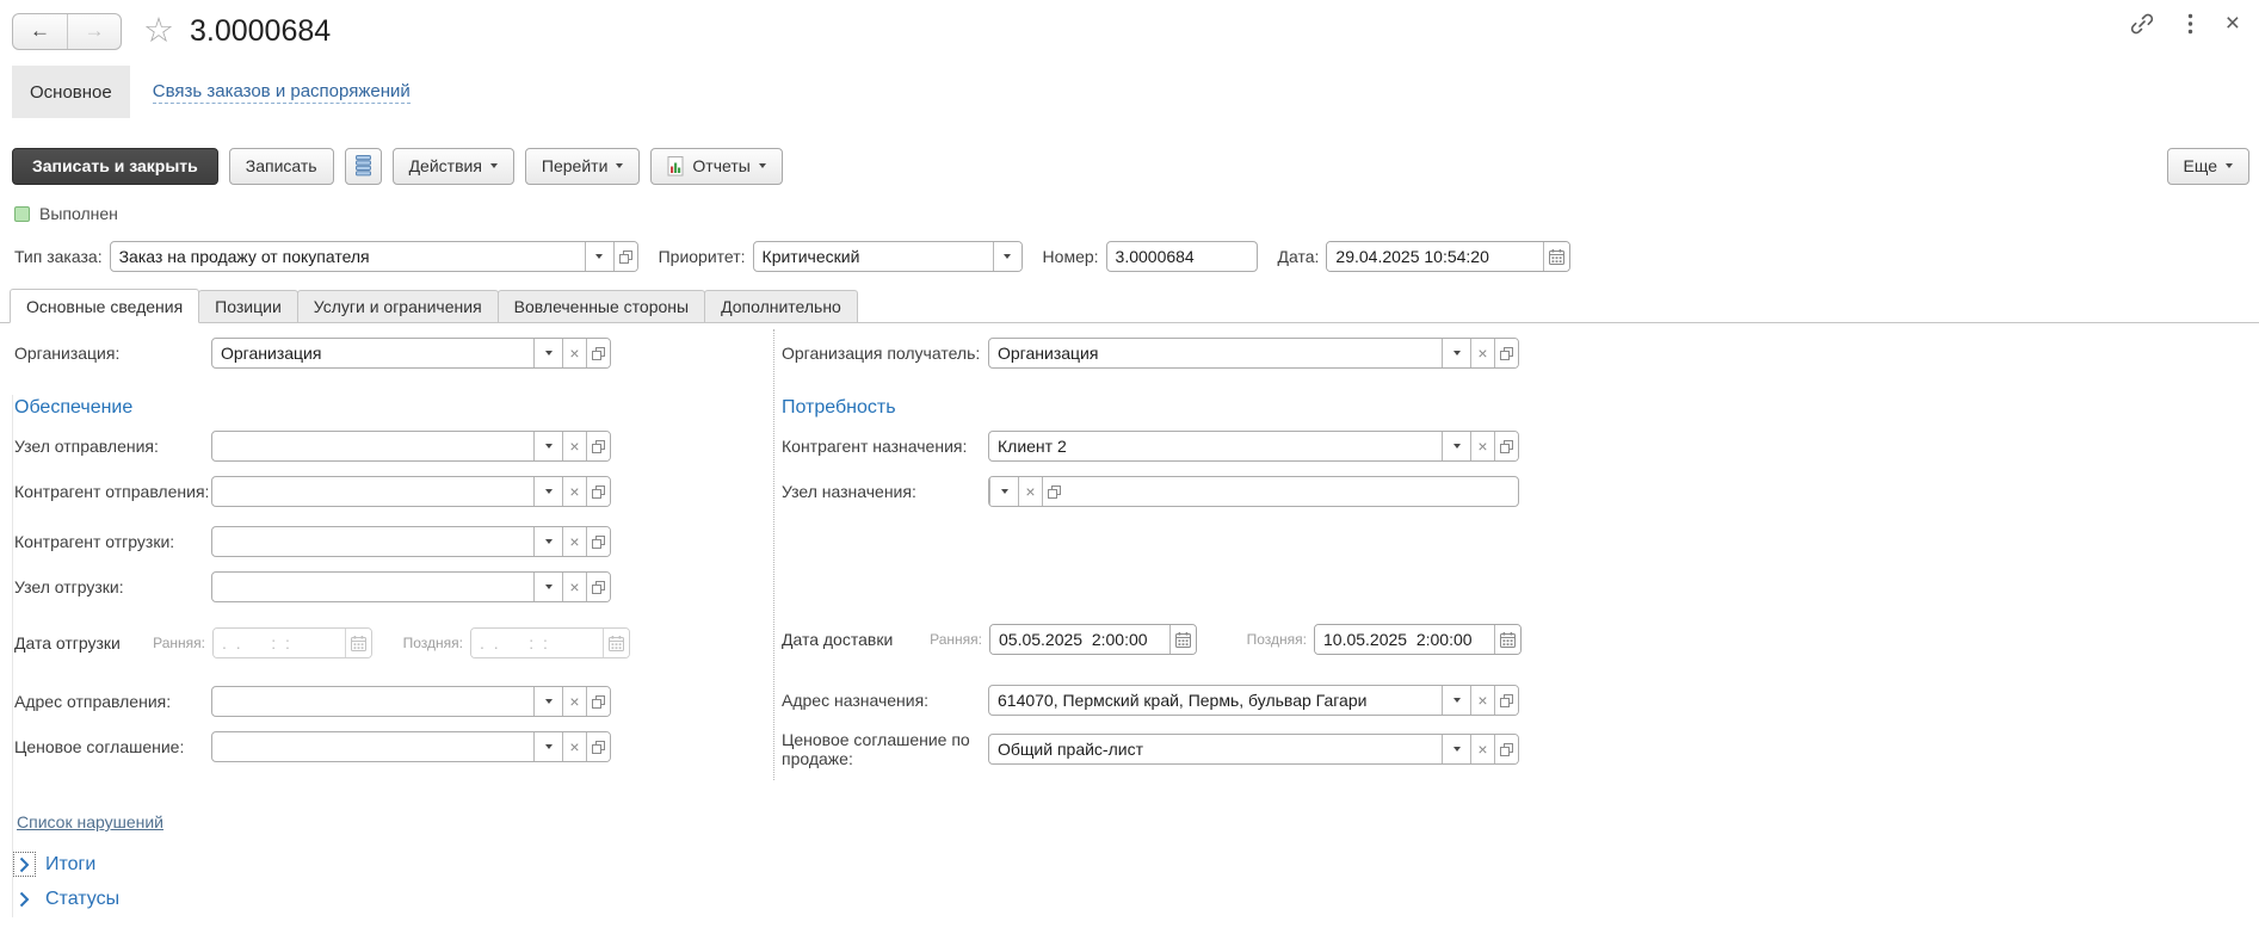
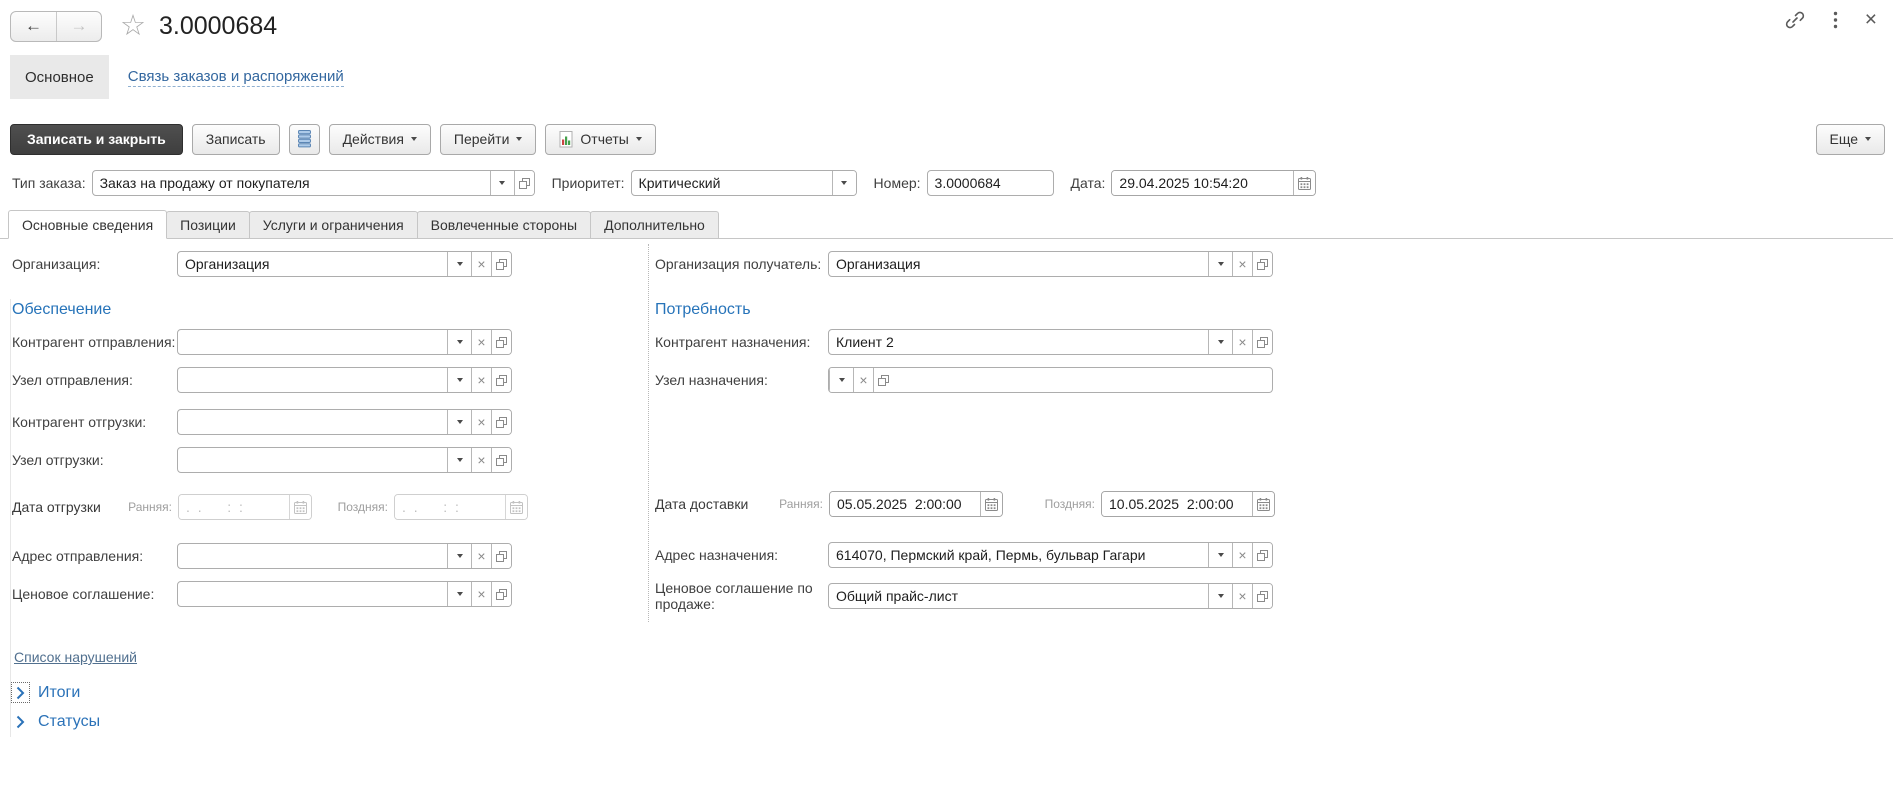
  ←
  →
  ☆
  3.0000684
  ×
  Основное
  Связь заказов и распоряжений
  Записать и закрыть
  Записать
  Действия
  Перейти
  Отчеты
  Еще
- Выполнен
  Тип заказа:
  Заказ на продажу от покупателя
  Приоритет:
  Критический
  Номер:
  3.0000684
  Дата:
  29.04.2025 10:54:20
  Основные сведения
  Позиции
  Услуги и ограничения
  Вовлеченные стороны
  Дополнительно
  Организация:
  Организация
  ×
  Обеспечение
- Узел отправления:
+ Контрагент отправления:
  ×
- Контрагент отправления:
+ Узел отправления:
  ×
  Контрагент отгрузки:
  ×
  Узел отгрузки:
  ×
  Дата отгрузки
  Ранняя:
  . . : :
  Поздняя:
  . . : :
  Адрес отправления:
  ×
  Ценовое соглашение:
  ×
  Список нарушений
  Итоги
  Статусы
  Организация получатель:
  Организация
  ×
  Потребность
  Контрагент назначения:
  Клиент 2
  ×
  Узел назначения:
  ×
  Дата доставки
  Ранняя:
  05.05.2025 2:00:00
  Поздняя:
  10.05.2025 2:00:00
  Адрес назначения:
  614070, Пермский край, Пермь, бульвар Гагари
  ×
  Ценовое соглашение по продаже:
  Общий прайс-лист
  ×
